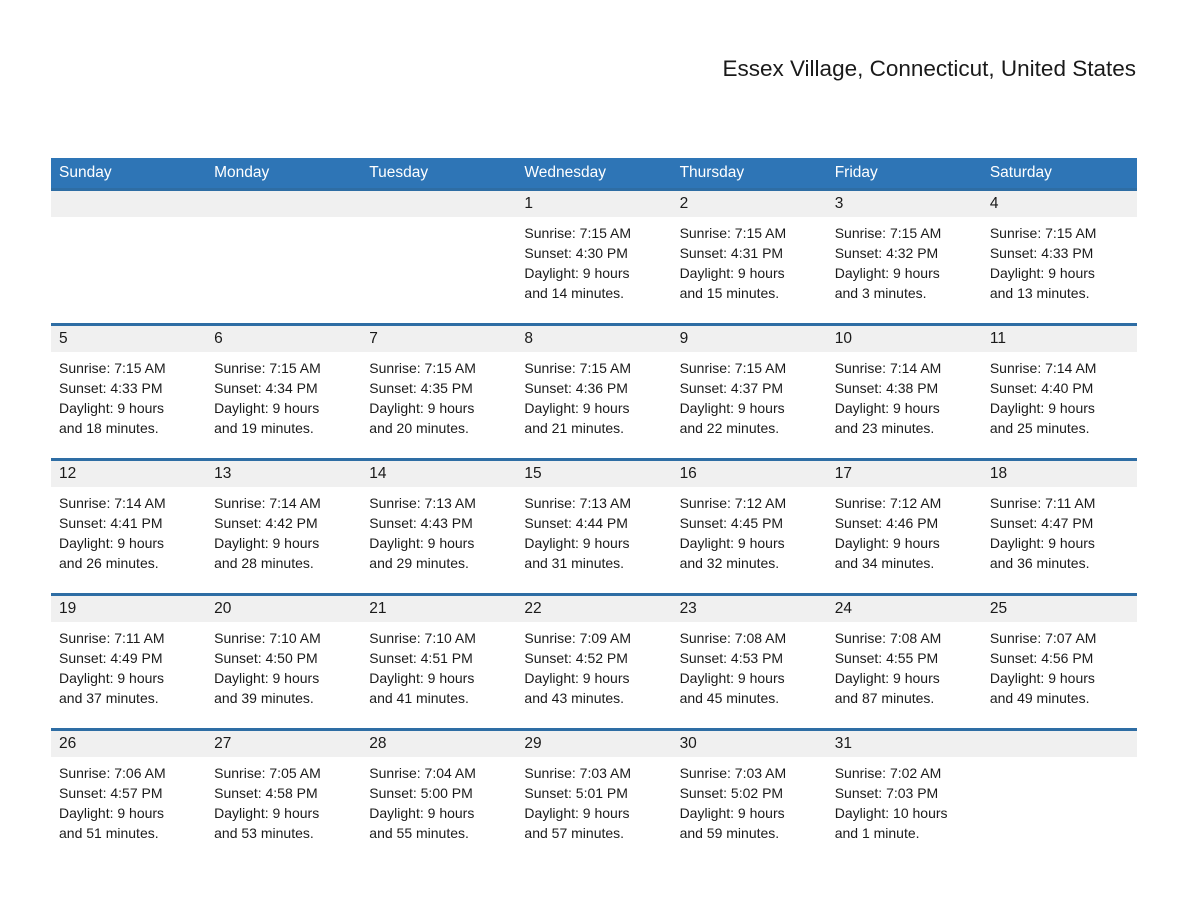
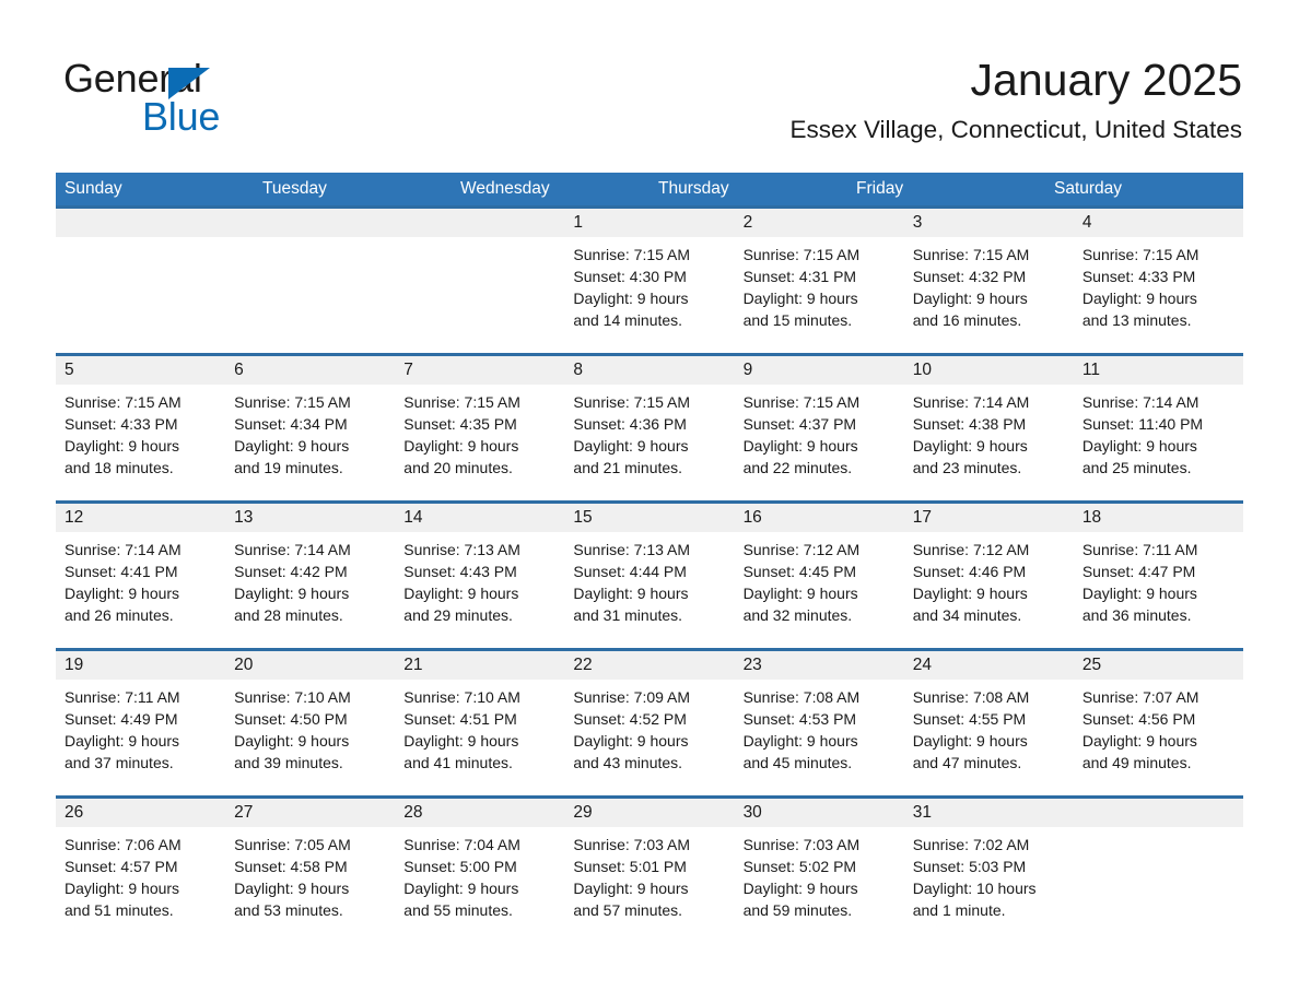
+ General
+ Blue
+ January 2025
  Essex Village, Connecticut, United States
  Sunday
- Monday
  Tuesday
  Wednesday
  Thursday
  Friday
  Saturday
  1
  2
  3
  4
  Sunrise: 7:15 AM
  Sunset: 4:30 PM
  Daylight: 9 hours
  and 14 minutes.
  Sunrise: 7:15 AM
  Sunset: 4:31 PM
  Daylight: 9 hours
  and 15 minutes.
  Sunrise: 7:15 AM
  Sunset: 4:32 PM
  Daylight: 9 hours
- and 3 minutes.
+ and 16 minutes.
  Sunrise: 7:15 AM
  Sunset: 4:33 PM
  Daylight: 9 hours
  and 13 minutes.
  5
  6
  7
  8
  9
  10
  11
  Sunrise: 7:15 AM
  Sunset: 4:33 PM
  Daylight: 9 hours
  and 18 minutes.
  Sunrise: 7:15 AM
  Sunset: 4:34 PM
  Daylight: 9 hours
  and 19 minutes.
  Sunrise: 7:15 AM
  Sunset: 4:35 PM
  Daylight: 9 hours
  and 20 minutes.
  Sunrise: 7:15 AM
  Sunset: 4:36 PM
  Daylight: 9 hours
  and 21 minutes.
  Sunrise: 7:15 AM
  Sunset: 4:37 PM
  Daylight: 9 hours
  and 22 minutes.
  Sunrise: 7:14 AM
  Sunset: 4:38 PM
  Daylight: 9 hours
  and 23 minutes.
  Sunrise: 7:14 AM
- Sunset: 4:40 PM
+ Sunset: 11:40 PM
  Daylight: 9 hours
  and 25 minutes.
  12
  13
  14
  15
  16
  17
  18
  Sunrise: 7:14 AM
  Sunset: 4:41 PM
  Daylight: 9 hours
  and 26 minutes.
  Sunrise: 7:14 AM
  Sunset: 4:42 PM
  Daylight: 9 hours
  and 28 minutes.
  Sunrise: 7:13 AM
  Sunset: 4:43 PM
  Daylight: 9 hours
  and 29 minutes.
  Sunrise: 7:13 AM
  Sunset: 4:44 PM
  Daylight: 9 hours
  and 31 minutes.
  Sunrise: 7:12 AM
  Sunset: 4:45 PM
  Daylight: 9 hours
  and 32 minutes.
  Sunrise: 7:12 AM
  Sunset: 4:46 PM
  Daylight: 9 hours
  and 34 minutes.
  Sunrise: 7:11 AM
  Sunset: 4:47 PM
  Daylight: 9 hours
  and 36 minutes.
  19
  20
  21
  22
  23
  24
  25
  Sunrise: 7:11 AM
  Sunset: 4:49 PM
  Daylight: 9 hours
  and 37 minutes.
  Sunrise: 7:10 AM
  Sunset: 4:50 PM
  Daylight: 9 hours
  and 39 minutes.
  Sunrise: 7:10 AM
  Sunset: 4:51 PM
  Daylight: 9 hours
  and 41 minutes.
  Sunrise: 7:09 AM
  Sunset: 4:52 PM
  Daylight: 9 hours
  and 43 minutes.
  Sunrise: 7:08 AM
  Sunset: 4:53 PM
  Daylight: 9 hours
  and 45 minutes.
  Sunrise: 7:08 AM
  Sunset: 4:55 PM
  Daylight: 9 hours
- and 87 minutes.
+ and 47 minutes.
  Sunrise: 7:07 AM
  Sunset: 4:56 PM
  Daylight: 9 hours
  and 49 minutes.
  26
  27
  28
  29
  30
  31
  Sunrise: 7:06 AM
  Sunset: 4:57 PM
  Daylight: 9 hours
  and 51 minutes.
  Sunrise: 7:05 AM
  Sunset: 4:58 PM
  Daylight: 9 hours
  and 53 minutes.
  Sunrise: 7:04 AM
  Sunset: 5:00 PM
  Daylight: 9 hours
  and 55 minutes.
  Sunrise: 7:03 AM
  Sunset: 5:01 PM
  Daylight: 9 hours
  and 57 minutes.
  Sunrise: 7:03 AM
  Sunset: 5:02 PM
  Daylight: 9 hours
  and 59 minutes.
  Sunrise: 7:02 AM
- Sunset: 7:03 PM
+ Sunset: 5:03 PM
  Daylight: 10 hours
  and 1 minute.
